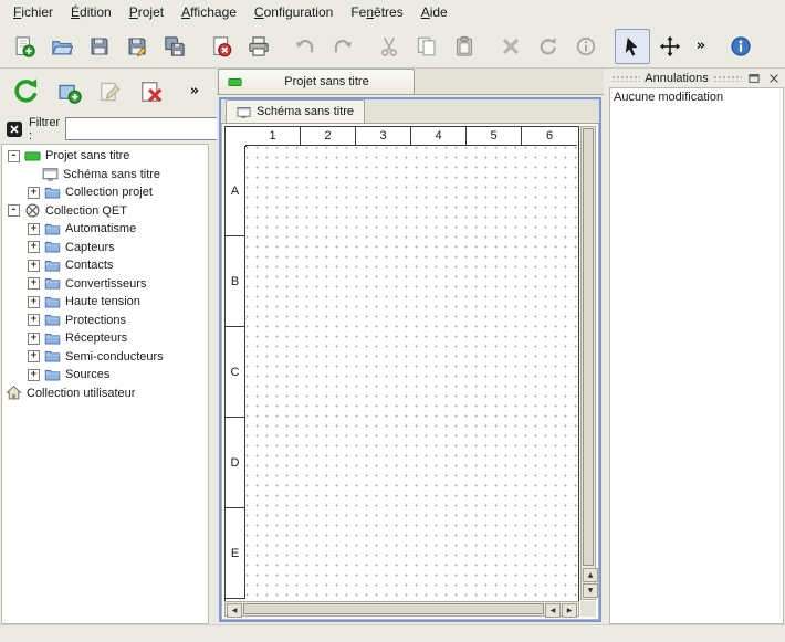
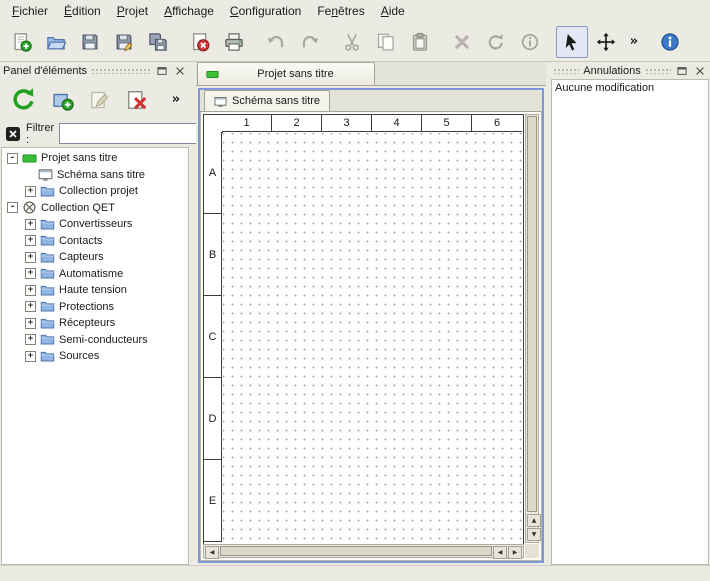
  Fichier
  Édition
  Projet
  Affichage
  Configuration
  Fenêtres
  Aide
  »
+ Panel d'éléments
  »
  Filtrer :
  -
  Projet sans titre
  Schéma sans titre
  +
  Collection projet
  -
  Collection QET
  +
- Automatisme
+ Convertisseurs
  +
- Capteurs
+ Contacts
  +
- Contacts
+ Capteurs
  +
- Convertisseurs
+ Automatisme
  +
  Haute tension
  +
  Protections
  +
  Récepteurs
  +
  Semi-conducteurs
  +
  Sources
- Collection utilisateur
  Projet sans titre
  Schéma sans titre
  1
  2
  3
  4
  5
  6
  A
  B
  C
  D
  E
  Annulations
  Aucune modification
